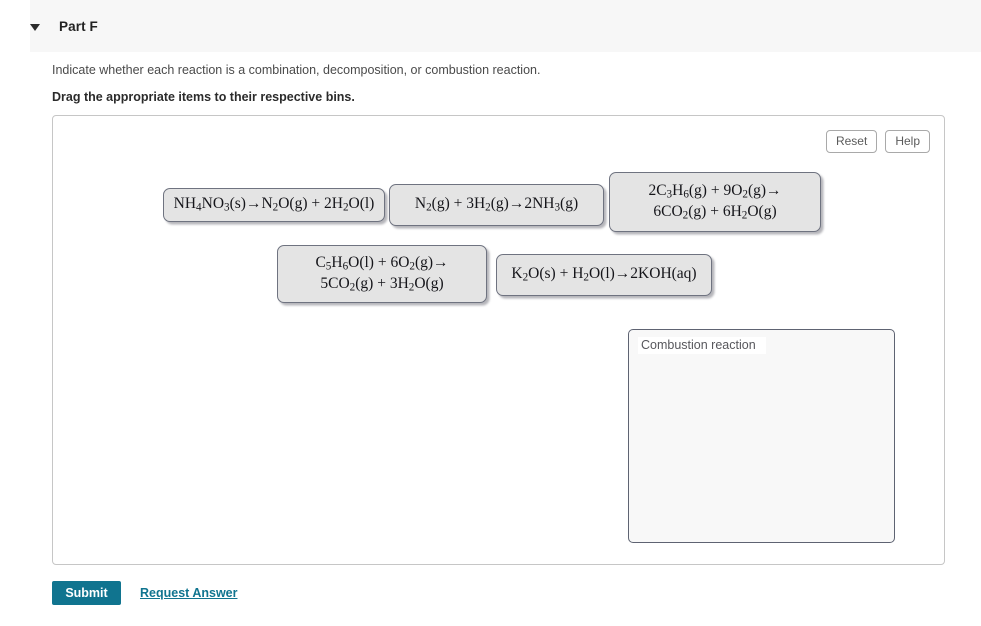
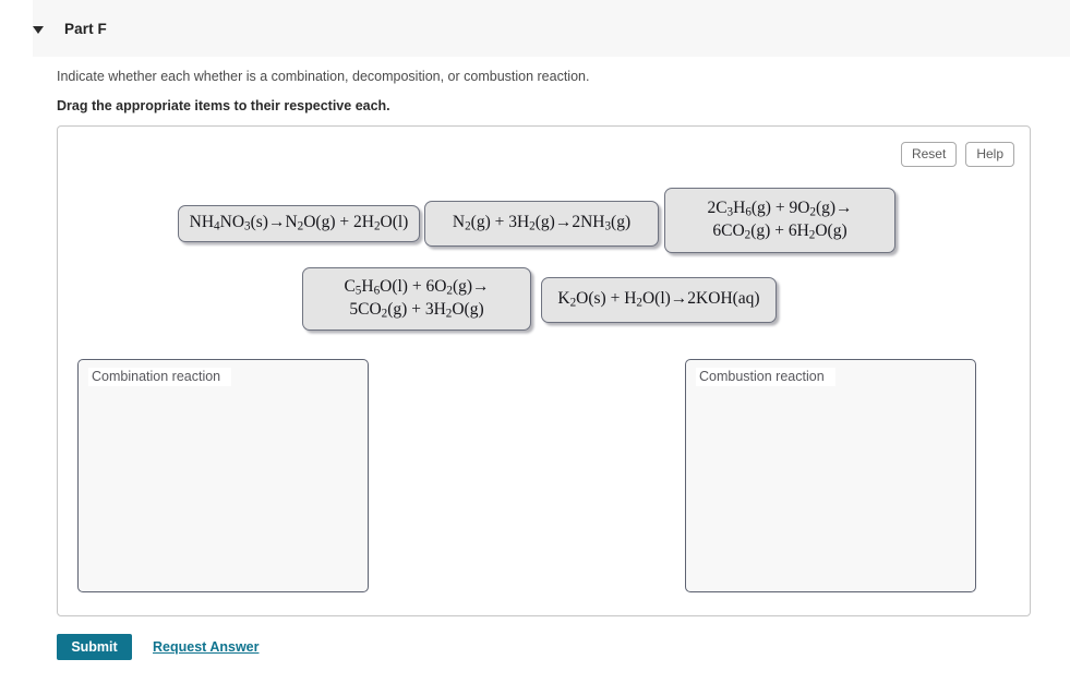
  Part F
- Indicate whether each reaction is a combination, decomposition, or combustion reaction.
+ Indicate whether each whether is a combination, decomposition, or combustion reaction.
- Drag the appropriate items to their respective bins.
+ Drag the appropriate items to their respective each.
  Reset
  Help
  NH4NO3(s)→N2O(g) + 2H2O(l)
  N2(g) + 3H2(g)→2NH3(g)
  2C3H6(g) + 9O2(g)→
  6CO2(g) + 6H2O(g)
  C5H6O(l) + 6O2(g)→
  5CO2(g) + 3H2O(g)
  K2O(s) + H2O(l)→2KOH(aq)
+ Combination reaction
  Combustion reaction
  Submit
  Request Answer
